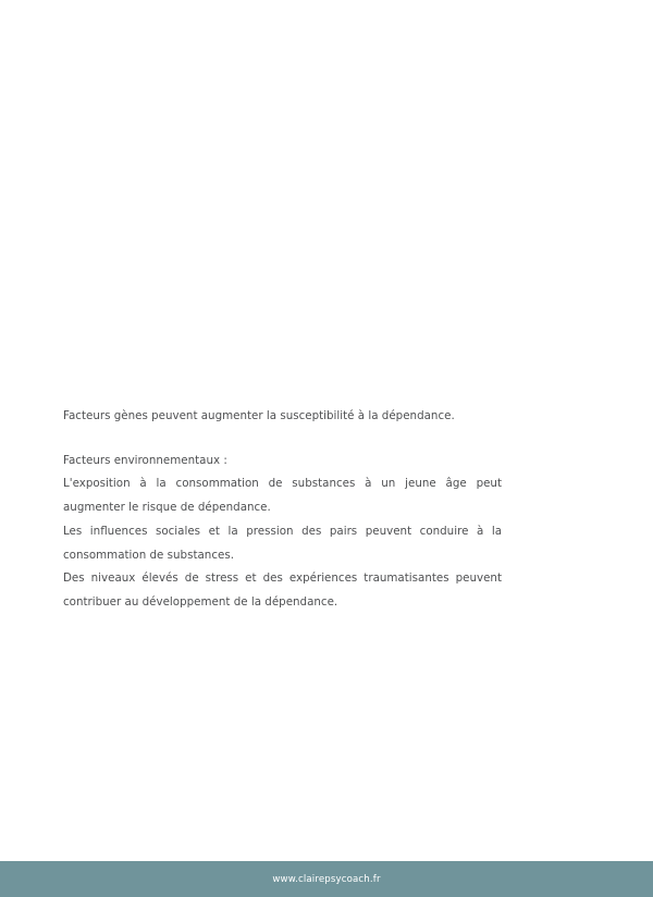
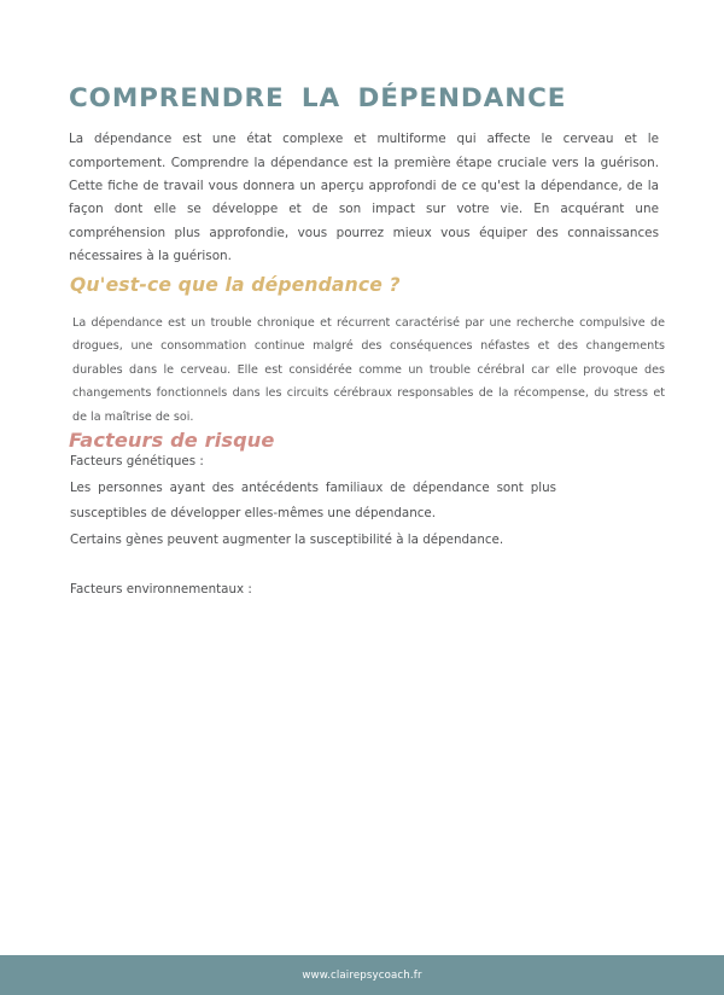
+ COMPRENDRE LA DÉPENDANCE
+ La dépendance est une état complexe et multiforme qui affecte le cerveau et le comportement. Comprendre la dépendance est la première étape cruciale vers la guérison. Cette fiche de travail vous donnera un aperçu approfondi de ce qu'est la dépendance, de la façon dont elle se développe et de son impact sur votre vie. En acquérant une compréhension plus approfondie, vous pourrez mieux vous équiper des connaissances nécessaires à la guérison.
+ Qu'est-ce que la dépendance ?
+ La dépendance est un trouble chronique et récurrent caractérisé par une recherche compulsive de drogues, une consommation continue malgré des conséquences néfastes et des changements durables dans le cerveau. Elle est considérée comme un trouble cérébral car elle provoque des changements fonctionnels dans les circuits cérébraux responsables de la récompense, du stress et de la maîtrise de soi.
+ Facteurs de risque
+ Facteurs génétiques :
+ Les personnes ayant des antécédents familiaux de dépendance sont plus susceptibles de développer elles-mêmes une dépendance.
- Facteurs gènes peuvent augmenter la susceptibilité à la dépendance.
+ Certains gènes peuvent augmenter la susceptibilité à la dépendance.
  Facteurs environnementaux :
- L'exposition à la consommation de substances à un jeune âge peut augmenter le risque de dépendance.
- Les influences sociales et la pression des pairs peuvent conduire à la consommation de substances.
- Des niveaux élevés de stress et des expériences traumatisantes peuvent contribuer au développement de la dépendance.
  www.clairepsycoach.fr
